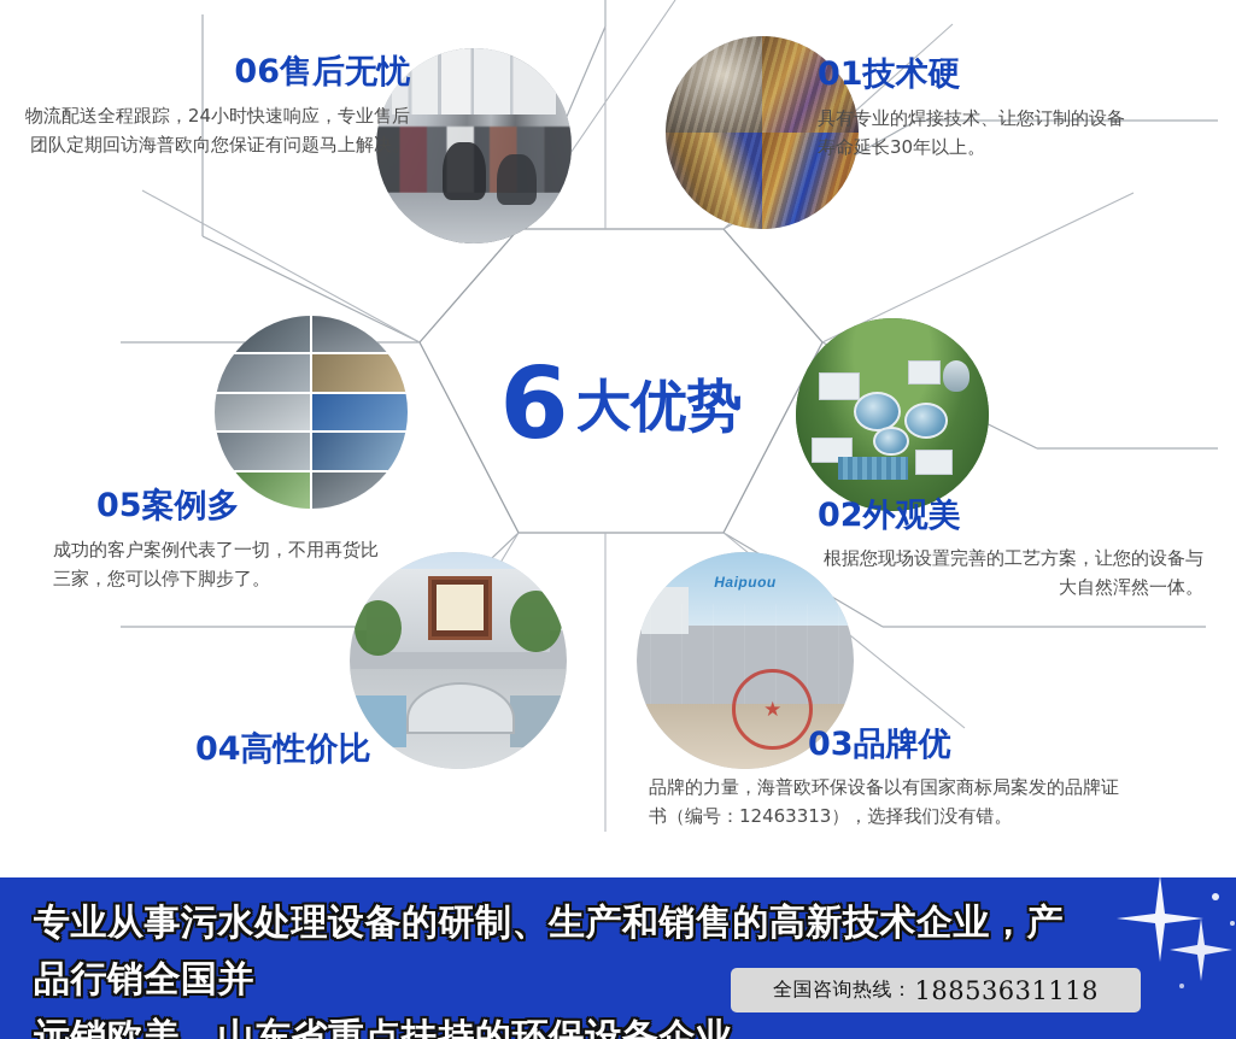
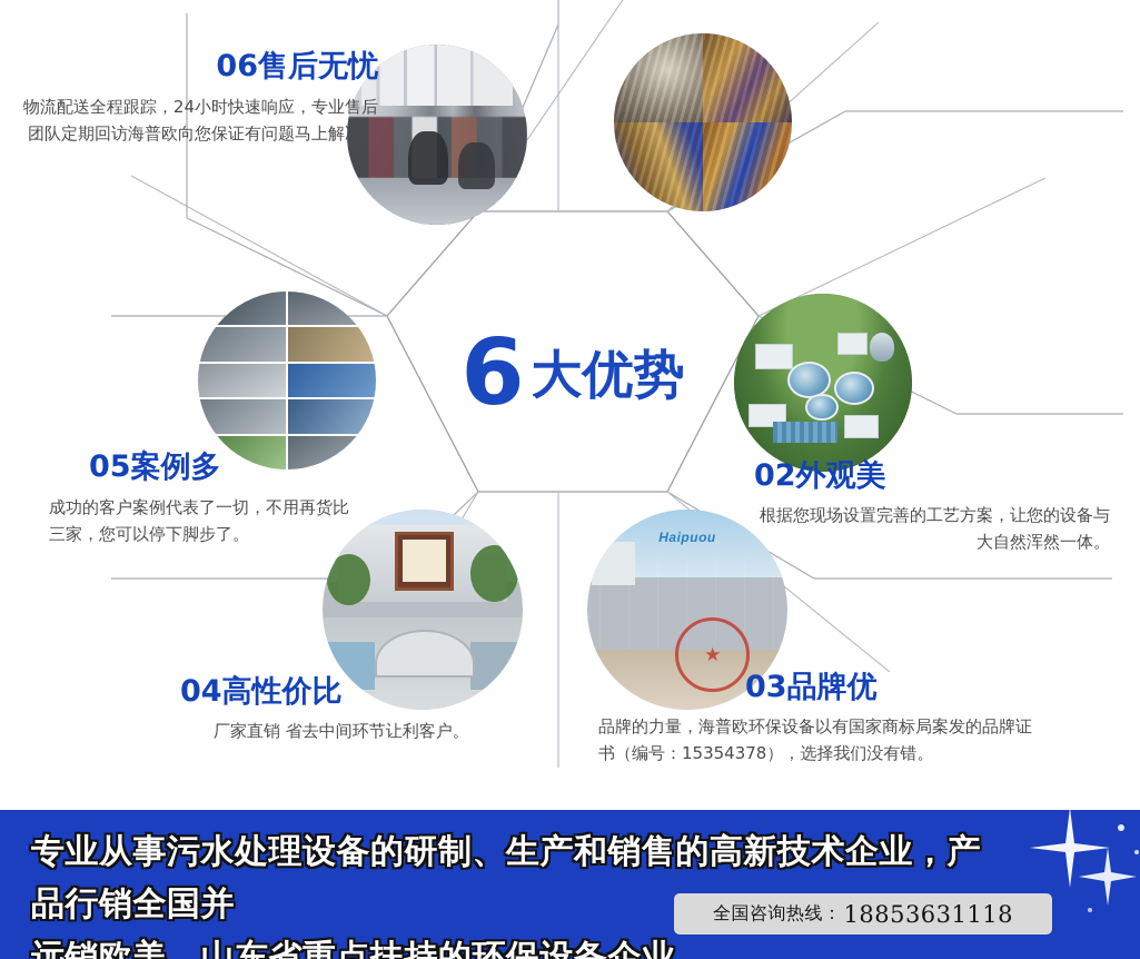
  Haipuou
  ★
  6
  大优势
  06售后无忧
  物流配送全程跟踪，24小时快速响应，专业售后团队定期回访海普欧向您保证有问题马上解决。
- 01技术硬
- 具有专业的焊接技术、让您订制的设备寿命延长30年以上。
  02外观美
  根据您现场设置完善的工艺方案，让您的设备与大自然浑然一体。
  03品牌优
- 品牌的力量，海普欧环保设备以有国家商标局案发的品牌证书（编号：12463313），选择我们没有错。
+ 品牌的力量，海普欧环保设备以有国家商标局案发的品牌证书（编号：15354378），选择我们没有错。
  04高性价比
+ 厂家直销 省去中间环节让利客户。
  05案例多
  成功的客户案例代表了一切，不用再货比三家，您可以停下脚步了。
  专业从事污水处理设备的研制、生产和销售的高新技术企业，产品行销全国并
  远销欧美，山东省重点扶持的环保设备企业。
  全国咨询热线：
  18853631118
